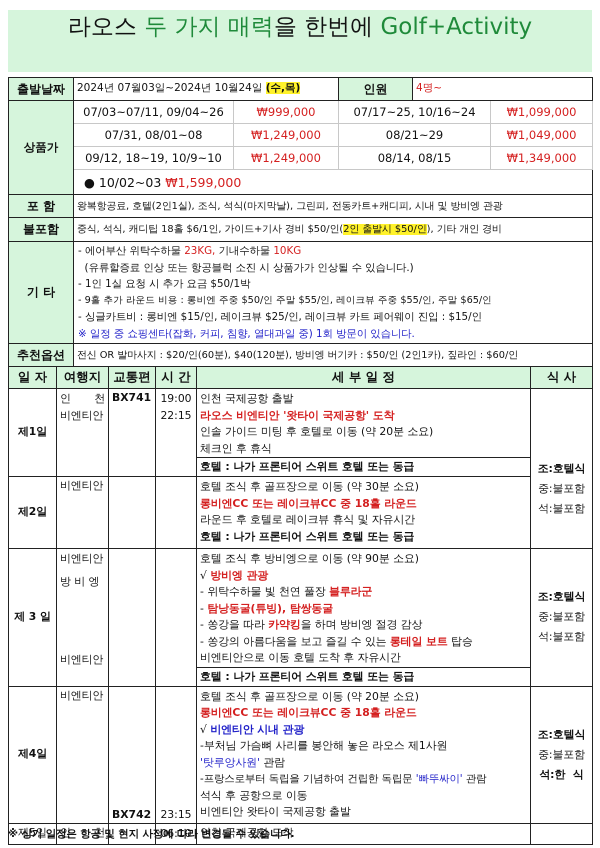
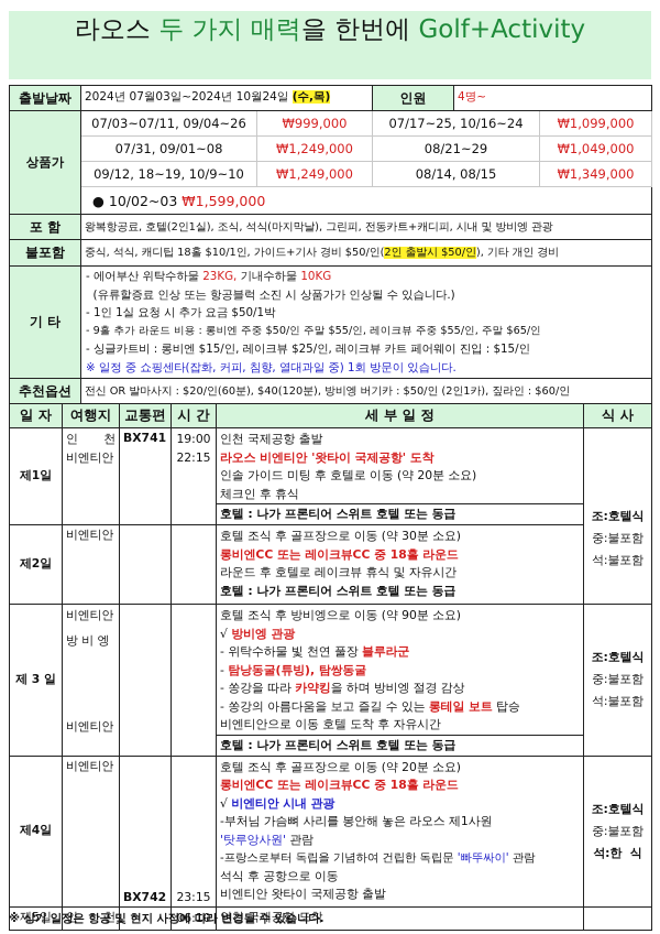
  라오스 두 가지 매력을 한번에 Golf+Activity
  출발날짜	2024년 07월03일~2024년 10월24일 (수,목)	인원	4명~
  상품가	07/03~07/11, 09/04~26	₩999,000	07/17~25, 10/16~24	₩1,099,000
- 07/31, 08/01~08	₩1,249,000	08/21~29	₩1,049,000
+ 07/31, 09/01~08	₩1,249,000	08/21~29	₩1,049,000
  09/12, 18~19, 10/9~10	₩1,249,000	08/14, 08/15	₩1,349,000
  ● 10/02~03 ₩1,599,000
  포 함	왕복항공료, 호텔(2인1실), 조식, 석식(마지막날), 그린피, 전동카트+캐디피, 시내 및 방비엥 관광
- 불포함	중식, 석식, 캐디팁 18홀 $6/1인, 가이드+기사 경비 $50/인(2인 출발시 $50/인), 기타 개인 경비
+ 불포함	중식, 석식, 캐디팁 18홀 $10/1인, 가이드+기사 경비 $50/인(2인 출발시 $50/인), 기타 개인 경비
  기 타	- 에어부산 위탁수하물 23KG, 기내수하물 10KG (유류할증료 인상 또는 항공블럭 소진 시 상품가가 인상될 수 있습니다.) - 1인 1실 요청 시 추가 요금 $50/1박 - 9홀 추가 라운드 비용 : 롱비엔 주중 $50/인 주말 $55/인, 레이크뷰 주중 $55/인, 주말 $65/인 - 싱글카트비 : 롱비엔 $15/인, 레이크뷰 $25/인, 레이크뷰 카트 페어웨이 진입 : $15/인 ※ 일정 중 쇼핑센타(잡화, 커피, 침향, 열대과일 중) 1회 방문이 있습니다.
  추천옵션	전신 OR 발마사지 : $20/인(60분), $40(120분), 방비엥 버기카 : $50/인 (2인1카), 짚라인 : $60/인
  일 자	여행지	교통편	시 간	세 부 일 정	식 사
  제1일	인 천 비엔티안	BX741	19:00 22:15	인천 국제공항 출발 라오스 비엔티안 '왓타이 국제공항' 도착 인솔 가이드 미팅 후 호텔로 이동 (약 20분 소요) 체크인 후 휴식 호텔 : 나가 프론티어 스위트 호텔 또는 동급	조:호텔식 중:불포함 석:불포함
  제2일	비엔티안			호텔 조식 후 골프장으로 이동 (약 30분 소요) 롱비엔CC 또는 레이크뷰CC 중 18홀 라운드 라운드 후 호텔로 레이크뷰 휴식 및 자유시간 호텔 : 나가 프론티어 스위트 호텔 또는 동급
  제 3 일	비엔티안 방 비 엥 비엔티안			호텔 조식 후 방비엥으로 이동 (약 90분 소요) √ 방비엥 관광 - 위탁수하물 빛 천연 풀장 블루라군 - 탐낭동굴(튜빙), 탐쌍동굴 - 쏭강을 따라 카약킹을 하며 방비엥 절경 감상 - 쏭강의 아름다움을 보고 즐길 수 있는 롱테일 보트 탑승 비엔티안으로 이동 호텔 도착 후 자유시간 호텔 : 나가 프론티어 스위트 호텔 또는 동급	조:호텔식 중:불포함 석:불포함
  제4일	비엔티안	BX742	23:15	호텔 조식 후 골프장으로 이동 (약 20분 소요) 롱비엔CC 또는 레이크뷰CC 중 18홀 라운드 √ 비엔티안 시내 관광 -부처님 가슴뼈 사리를 봉안해 놓은 라오스 제1사원 '탓루앙사원' 관람 -프랑스로부터 독립을 기념하여 건립한 독립문 '빠뚜싸이' 관람 석식 후 공항으로 이동 비엔티안 왓타이 국제공항 출발	조:호텔식 중:불포함 석:한 식
  제5일	인 천		06:10	인천 국제공항 도착
  ※ 상기 일정은 항공 및 현지 사정에 따라 변경될 수 있습니다.
